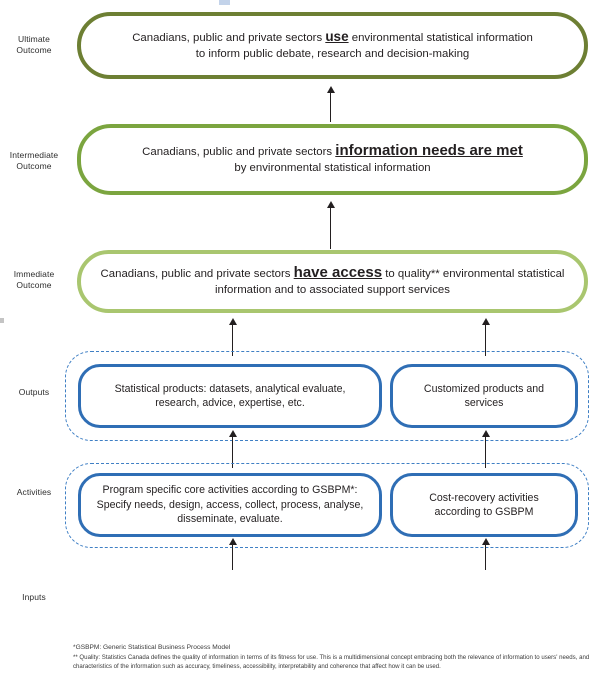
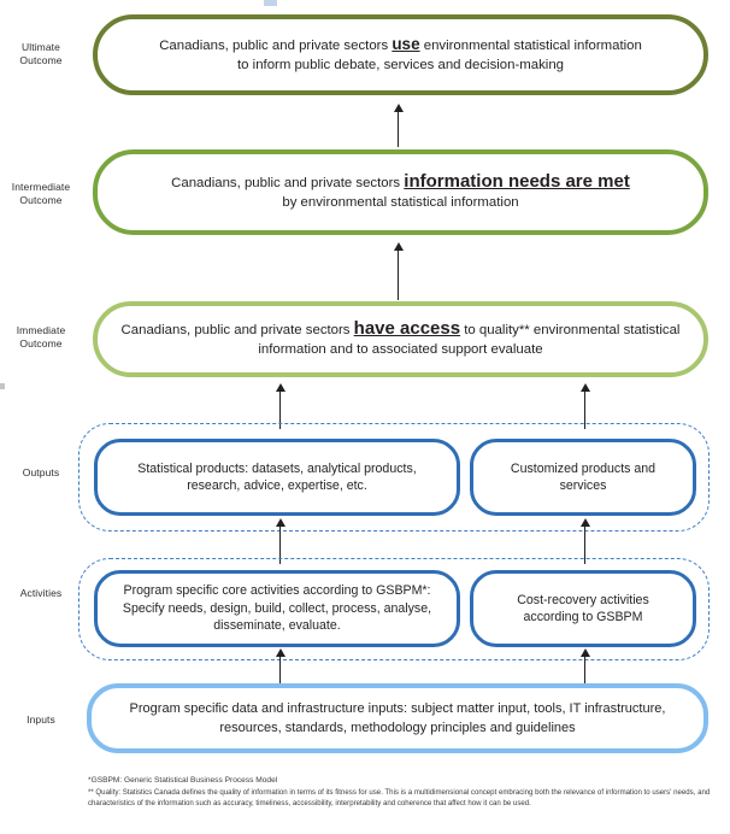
  Ultimate
  Outcome
  Canadians, public and private sectors use environmental statistical information
- to inform public debate, research and decision-making
+ to inform public debate, services and decision-making
  Intermediate
  Outcome
  Canadians, public and private sectors information needs are met
  by environmental statistical information
  Immediate
  Outcome
  Canadians, public and private sectors have access to quality** environmental statistical
- information and to associated support services
+ information and to associated support evaluate
  Outputs
- Statistical products: datasets, analytical evaluate, research, advice, expertise, etc.
+ Statistical products: datasets, analytical products, research, advice, expertise, etc.
  Customized products and services
  Activities
- Program specific core activities according to GSBPM*: Specify needs, design, access, collect, process, analyse, disseminate, evaluate.
+ Program specific core activities according to GSBPM*: Specify needs, design, build, collect, process, analyse, disseminate, evaluate.
  Cost-recovery activities according to GSBPM
  Inputs
+ Program specific data and infrastructure inputs: subject matter input, tools, IT infrastructure, resources, standards, methodology principles and guidelines
